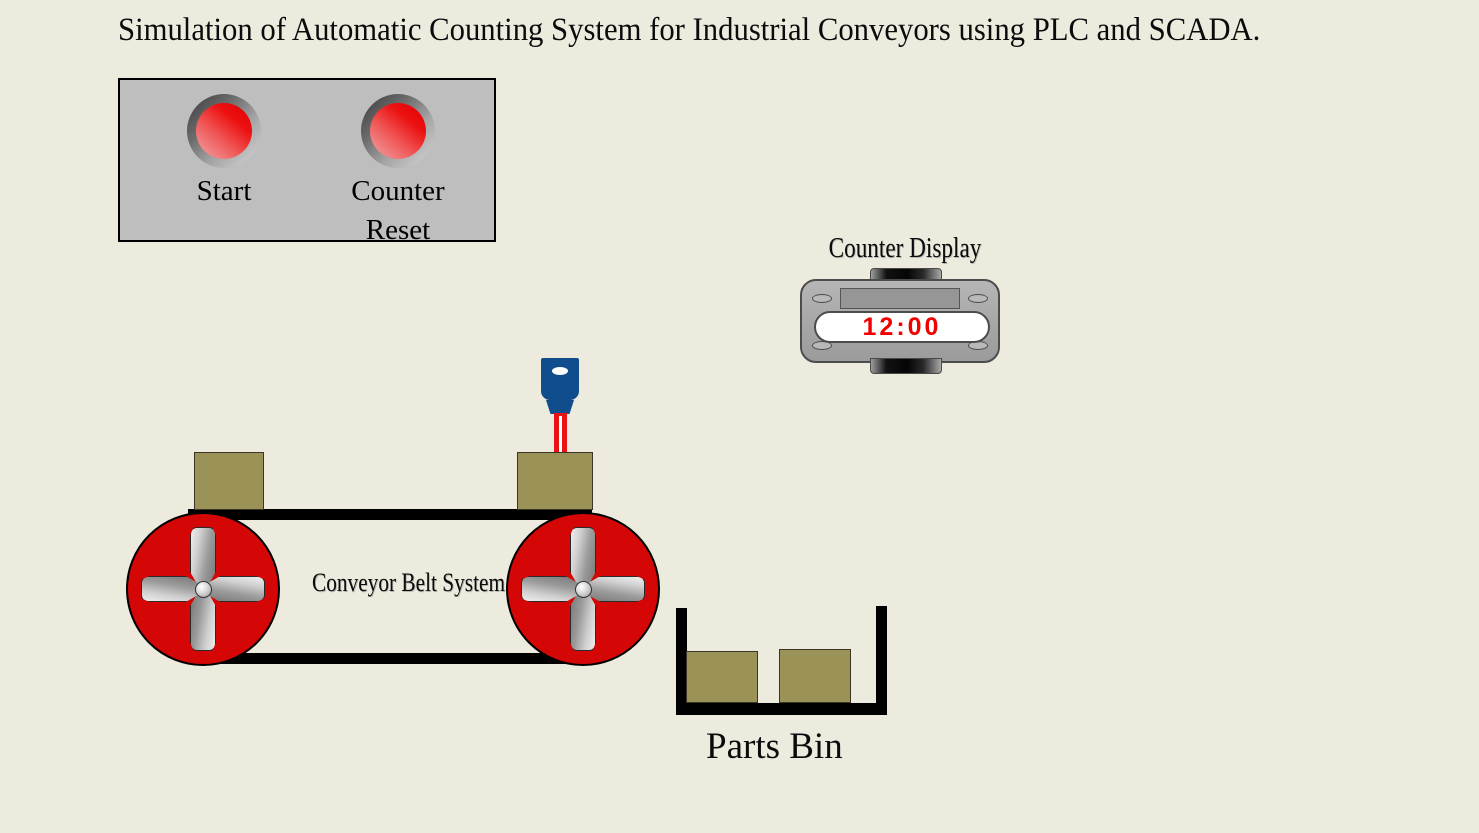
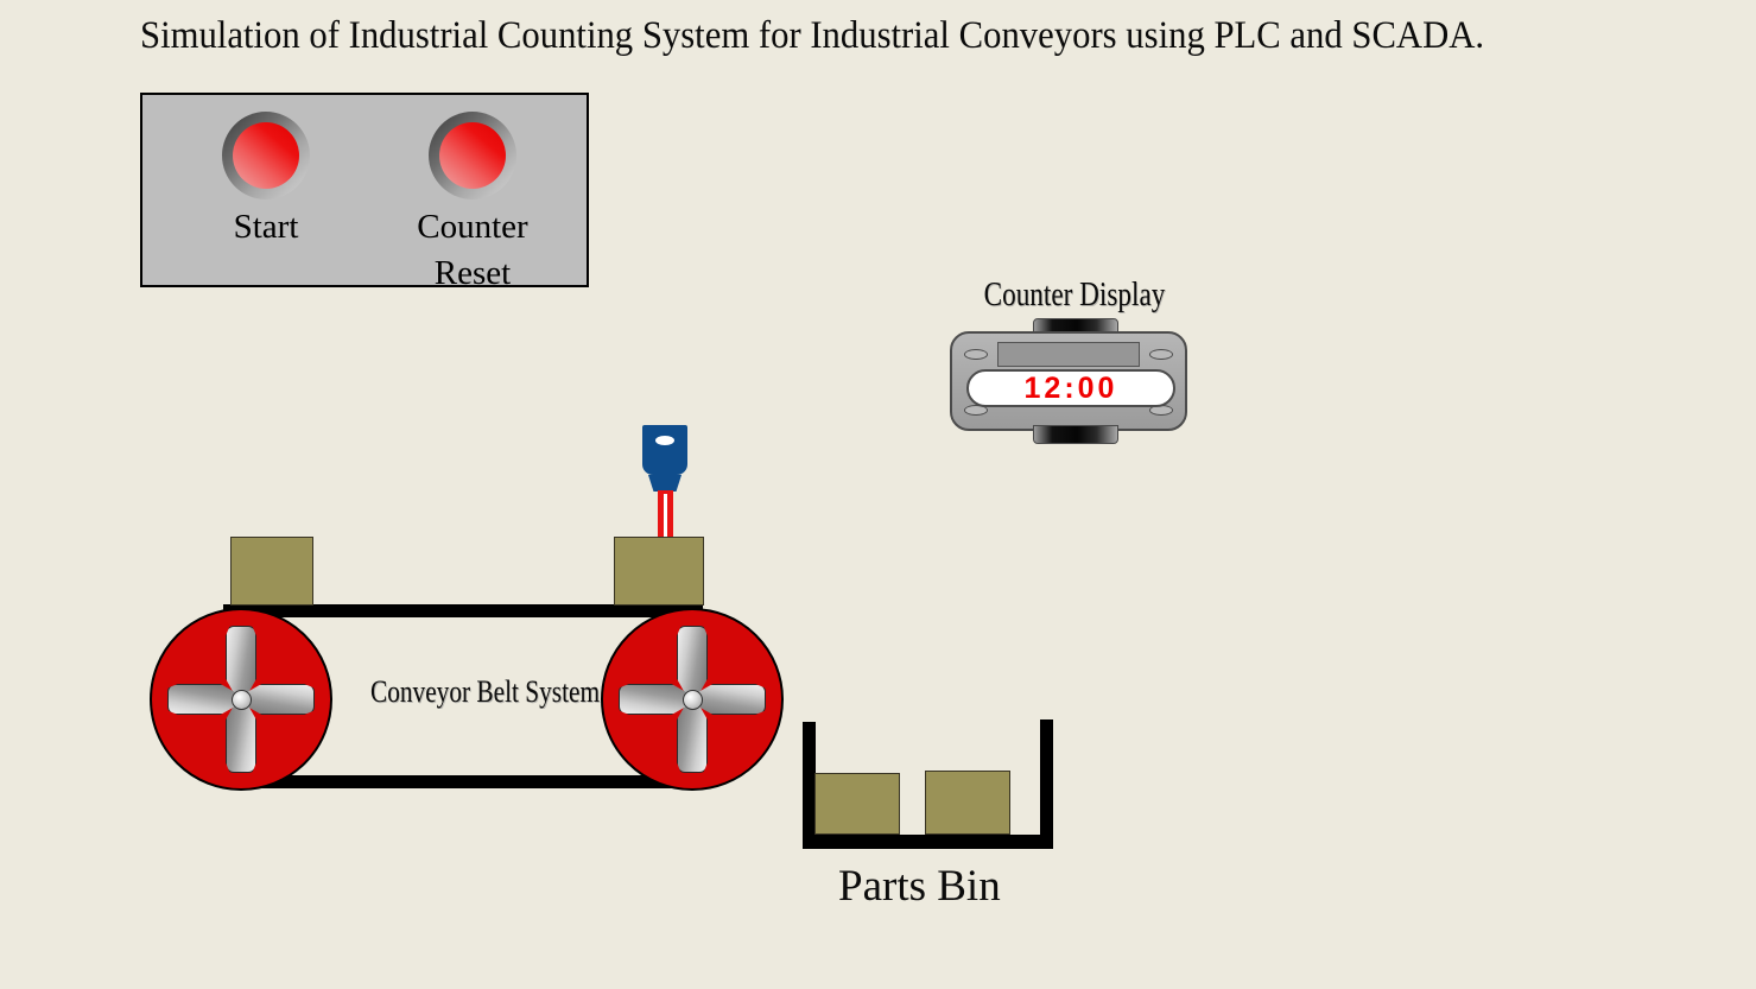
- Simulation of Automatic Counting System for Industrial Conveyors using PLC and SCADA.
+ Simulation of Industrial Counting System for Industrial Conveyors using PLC and SCADA.
  Start
  Counter
  Reset
  Counter Display
  12:00
  Conveyor Belt System
  Parts Bin
